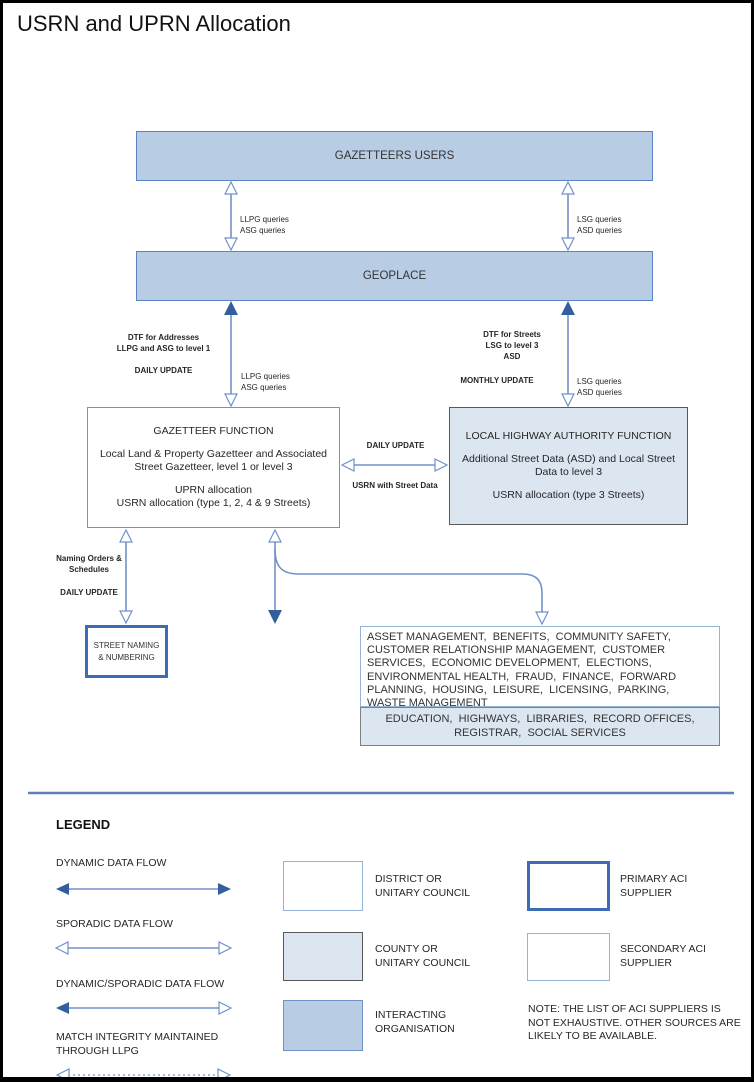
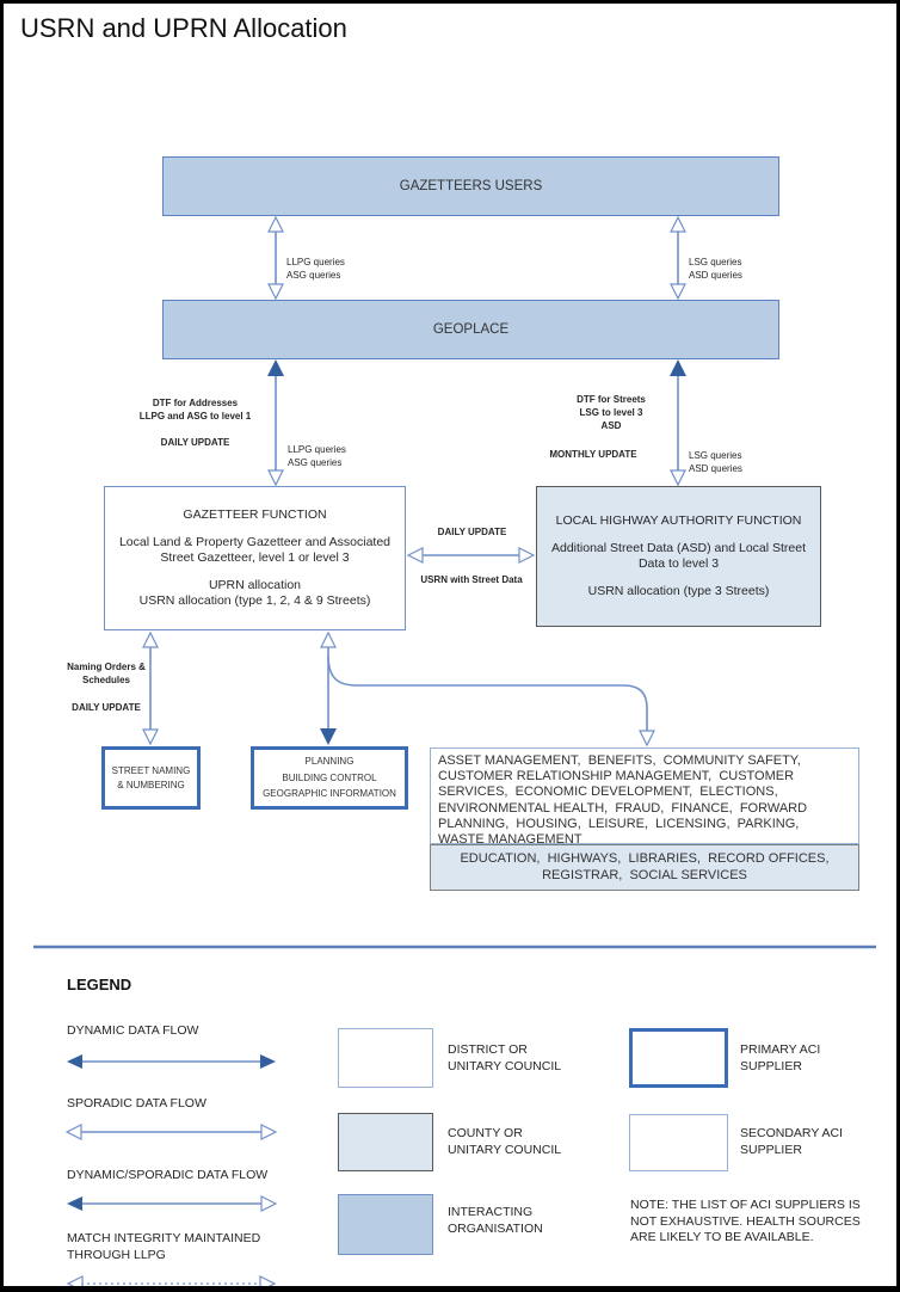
  USRN and UPRN Allocation
  GAZETTEERS USERS
  GEOPLACE
  GAZETTEER FUNCTION
  Local Land & Property Gazetteer and Associated Street Gazetteer, level 1 or level 3
  UPRN allocation
  USRN allocation (type 1, 2, 4 & 9 Streets)
  LOCAL HIGHWAY AUTHORITY FUNCTION
  Additional Street Data (ASD) and Local Street Data to level 3
  USRN allocation (type 3 Streets)
  STREET NAMING
  & NUMBERING
+ PLANNING
+ BUILDING CONTROL
+ GEOGRAPHIC INFORMATION
  ASSET MANAGEMENT, BENEFITS, COMMUNITY SAFETY,
  CUSTOMER RELATIONSHIP MANAGEMENT, CUSTOMER
  SERVICES, ECONOMIC DEVELOPMENT, ELECTIONS,
  ENVIRONMENTAL HEALTH, FRAUD, FINANCE, FORWARD
  PLANNING, HOUSING, LEISURE, LICENSING, PARKING,
  WASTE MANAGEMENT
  EDUCATION, HIGHWAYS, LIBRARIES, RECORD OFFICES,
  REGISTRAR, SOCIAL SERVICES
  LLPG queries
  ASG queries
  LSG queries
  ASD queries
  DTF for Addresses
  LLPG and ASG to level 1
  DAILY UPDATE
  LLPG queries
  ASG queries
  DTF for Streets
  LSG to level 3
  ASD
  MONTHLY UPDATE
  LSG queries
  ASD queries
  DAILY UPDATE
  USRN with Street Data
  Naming Orders &
  Schedules
  DAILY UPDATE
  LEGEND
  DYNAMIC DATA FLOW
  SPORADIC DATA FLOW
  DYNAMIC/SPORADIC DATA FLOW
  MATCH INTEGRITY MAINTAINED
  THROUGH LLPG
  DISTRICT OR
  UNITARY COUNCIL
  COUNTY OR
  UNITARY COUNCIL
  INTERACTING
  ORGANISATION
  PRIMARY ACI
  SUPPLIER
  SECONDARY ACI
  SUPPLIER
- NOTE: THE LIST OF ACI SUPPLIERS IS NOT EXHAUSTIVE. OTHER SOURCES ARE LIKELY TO BE AVAILABLE.
+ NOTE: THE LIST OF ACI SUPPLIERS IS NOT EXHAUSTIVE. HEALTH SOURCES ARE LIKELY TO BE AVAILABLE.
